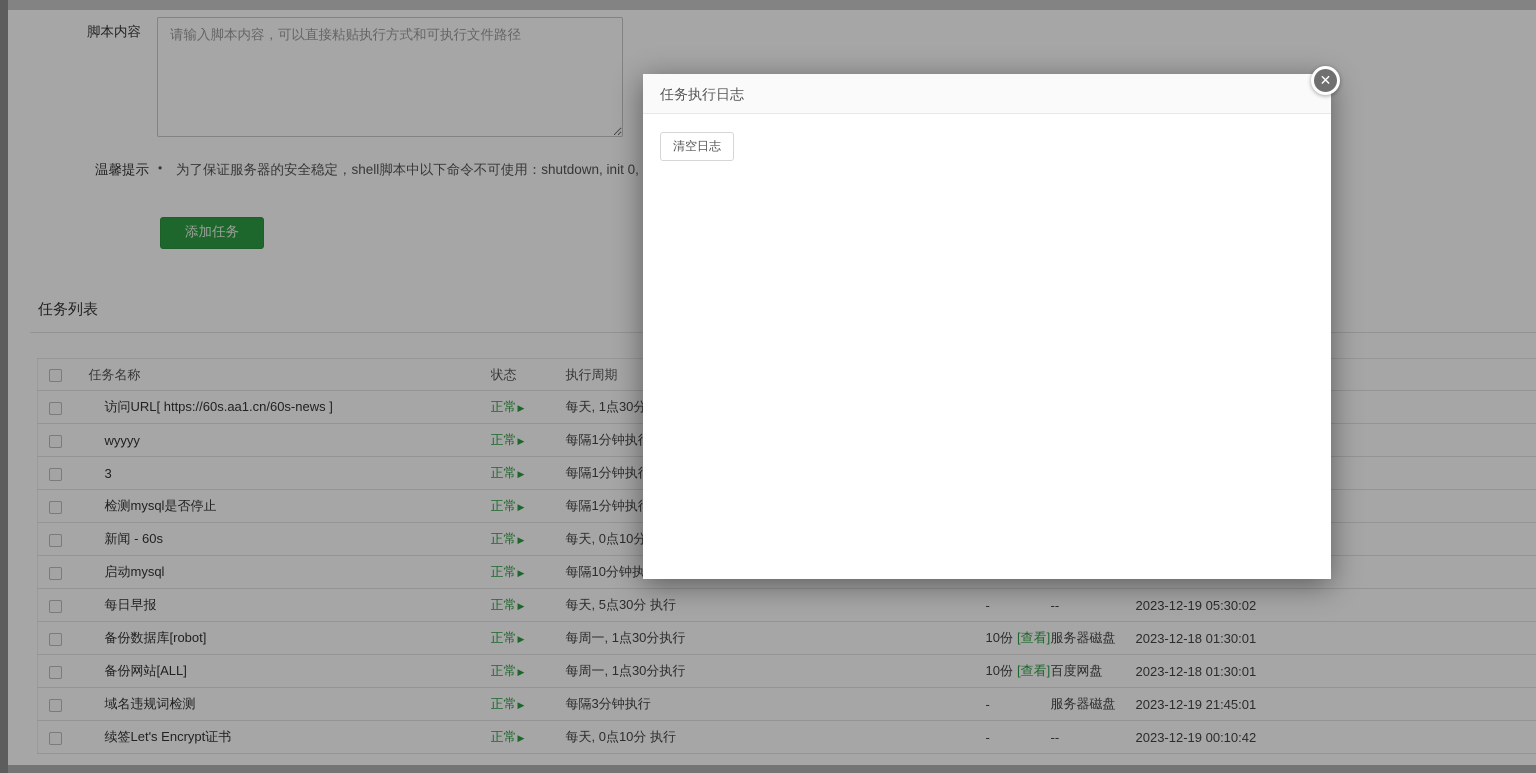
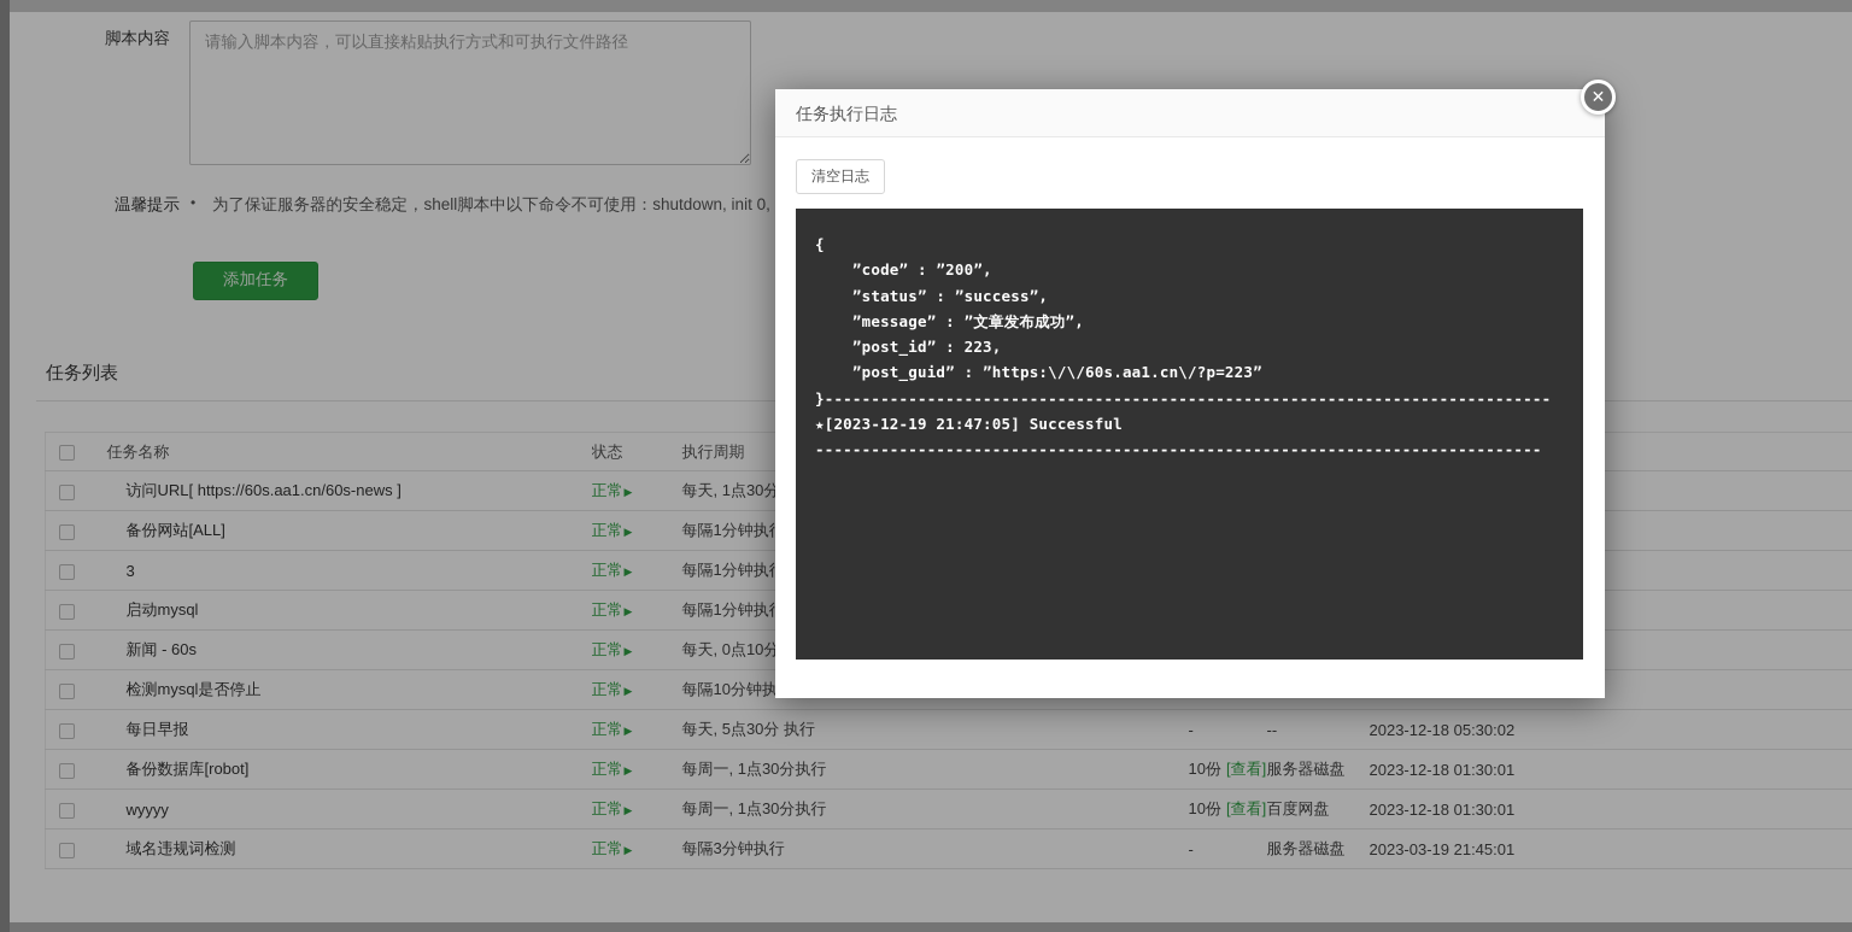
  脚本内容
  请输入脚本内容，可以直接粘贴执行方式和可执行文件路径
  温馨提示
  •
  为了保证服务器的安全稳定，shell脚本中以下命令不可使用：shutdown, init 0,
  添加任务
  任务列表
  	任务名称	状态	执行周期
  	访问URL[ https://60s.aa1.cn/60s-news ]	正常▶	每天, 1点30分
- 	wyyyy	正常▶	每隔1分钟执
+ 	备份网站[ALL]	正常▶	每隔1分钟执
  	3	正常▶	每隔1分钟执
- 	检测mysql是否停止	正常▶	每隔1分钟执
+ 	启动mysql	正常▶	每隔1分钟执
  	新闻 - 60s	正常▶	每天, 0点10分
- 	启动mysql	正常▶	每隔10分钟执
+ 	检测mysql是否停止	正常▶	每隔10分钟执
- 	每日早报	正常▶	每天, 5点30分 执行	-	--	2023-12-19 05:30:02
+ 	每日早报	正常▶	每天, 5点30分 执行	-	--	2023-12-18 05:30:02
  	备份数据库[robot]	正常▶	每周一, 1点30分执行	10份 [查看]	服务器磁盘	2023-12-18 01:30:01
- 	备份网站[ALL]	正常▶	每周一, 1点30分执行	10份 [查看]	百度网盘	2023-12-18 01:30:01
+ 	wyyyy	正常▶	每周一, 1点30分执行	10份 [查看]	百度网盘	2023-12-18 01:30:01
- 	域名违规词检测	正常▶	每隔3分钟执行	-	服务器磁盘	2023-12-19 21:45:01
+ 	域名违规词检测	正常▶	每隔3分钟执行	-	服务器磁盘	2023-03-19 21:45:01
- 	续签Let's Encrypt证书	正常▶	每天, 0点10分 执行	-	--	2023-12-19 00:10:42
  任务执行日志
  清空日志
+ {
+ ”code” : ”200”,
+ ”status” : ”success”,
+ ”message” : ”文章发布成功”,
+ ”post_id” : 223,
+ ”post_guid” : ”https:\/\/60s.aa1.cn\/?p=223”
+ }------------------------------------------------------------------------------
+ ★[2023-12-19 21:47:05] Successful
+ ------------------------------------------------------------------------------
  ✕
